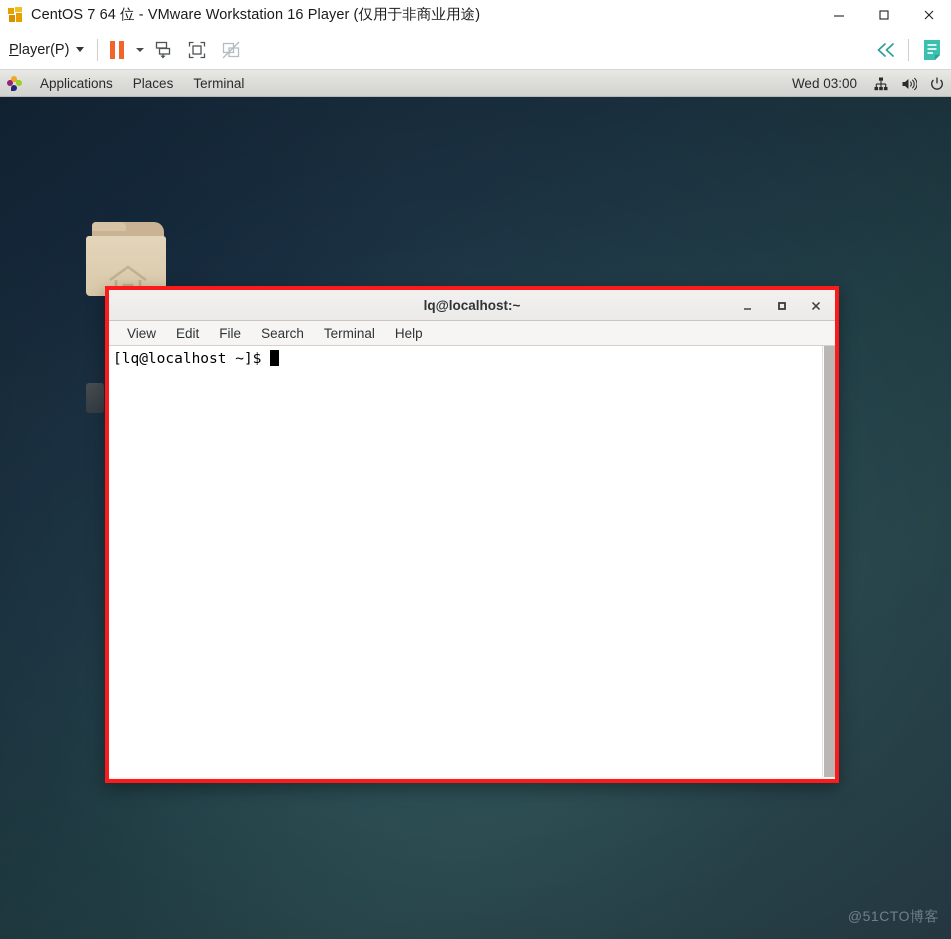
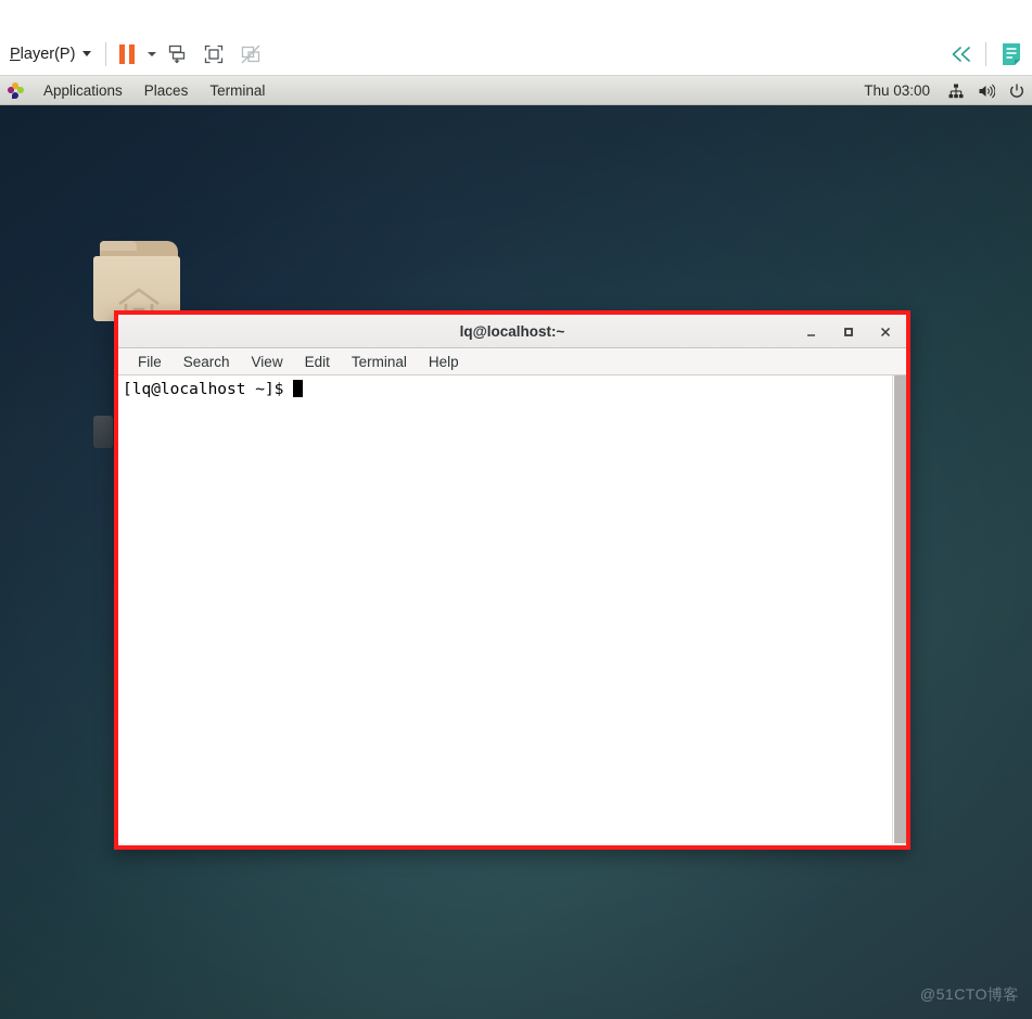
- CentOS 7 64 位 - VMware Workstation 16 Player (仅用于非商业用途)
  Player(P)
  Applications
  Places
  Terminal
- Wed 03:00
+ Thu 03:00
  @51CTO博客
  lq@localhost:~
- View
+ File
- Edit
+ Search
- File
+ View
- Search
+ Edit
  Terminal
  Help
  [lq@localhost ~]$
